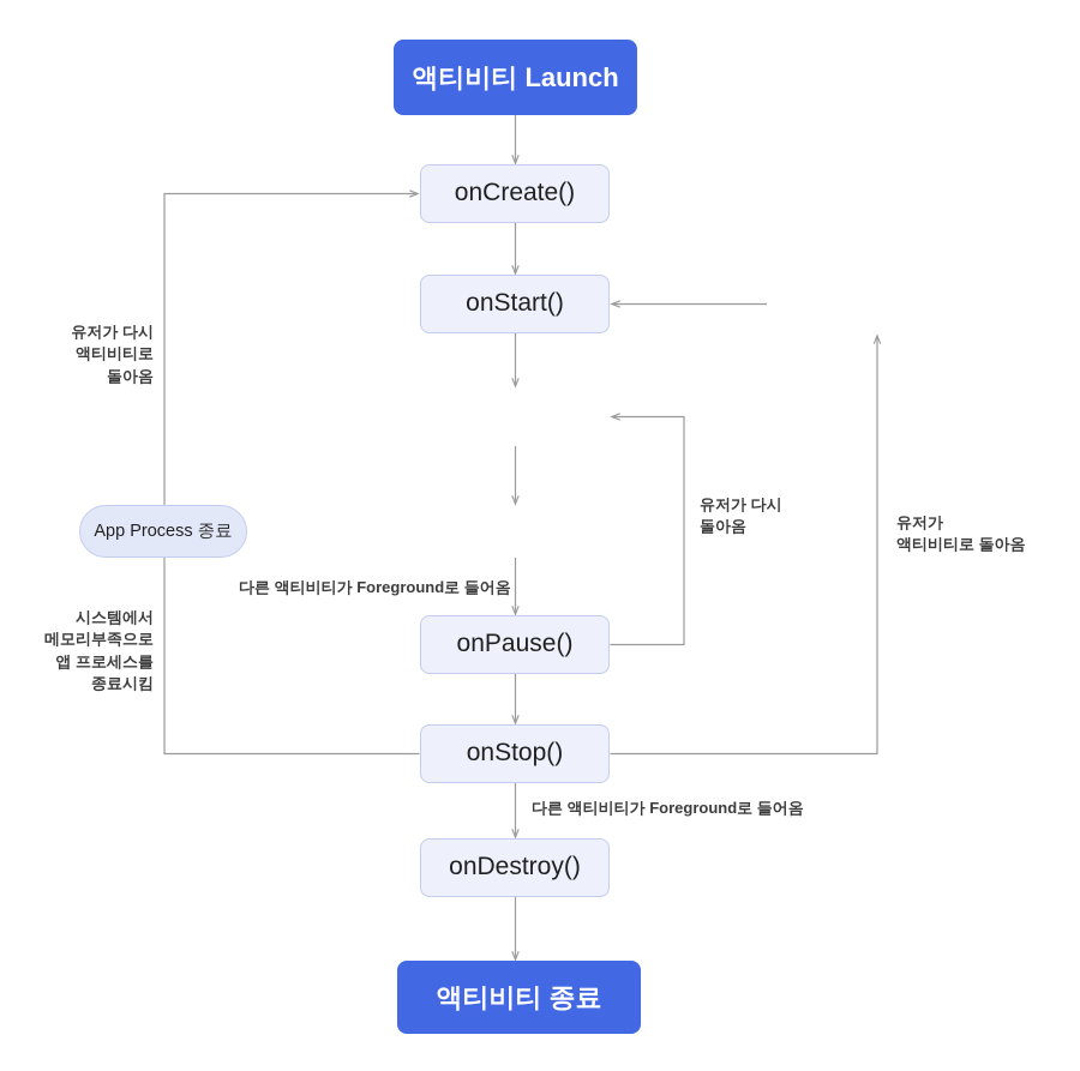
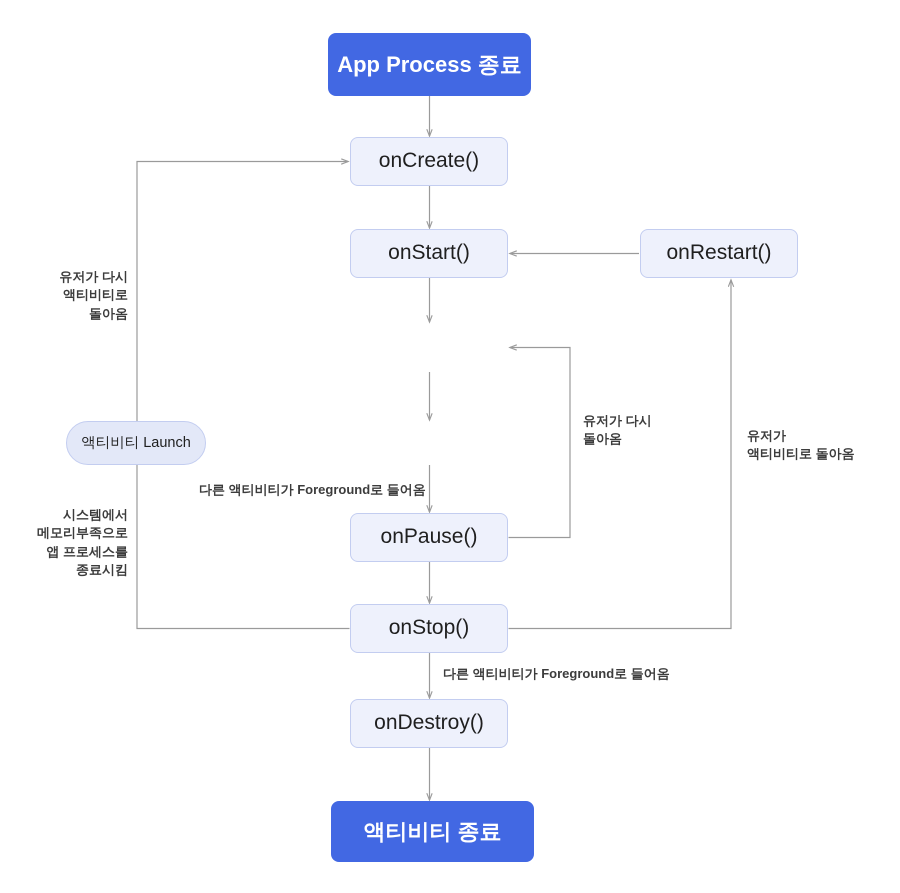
- 액티비티 Launch
+ App Process 종료
  onCreate()
  onStart()
+ onRestart()
- App Process 종료
+ 액티비티 Launch
  onPause()
  onStop()
  onDestroy()
  액티비티 종료
  유저가 다시
  액티비티로
  돌아옴
  시스템에서
  메모리부족으로
  앱 프로세스를
  종료시킴
  다른 액티비티가 Foreground로 들어옴
  유저가 다시
  돌아옴
  유저가
  액티비티로 돌아옴
  다른 액티비티가 Foreground로 들어옴
